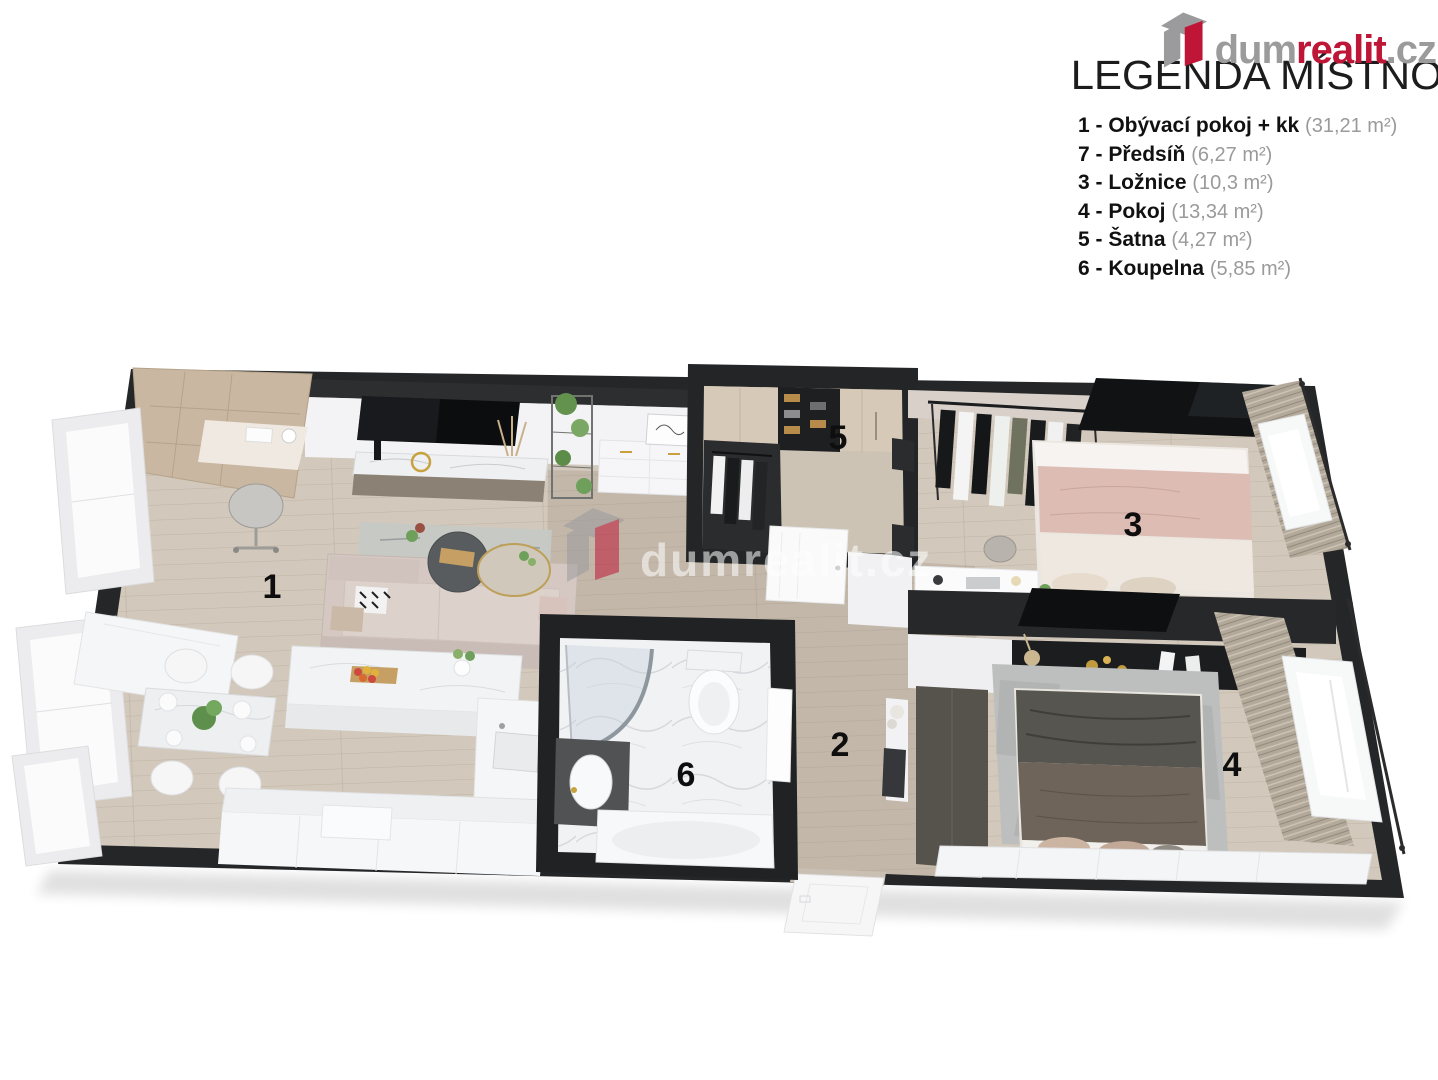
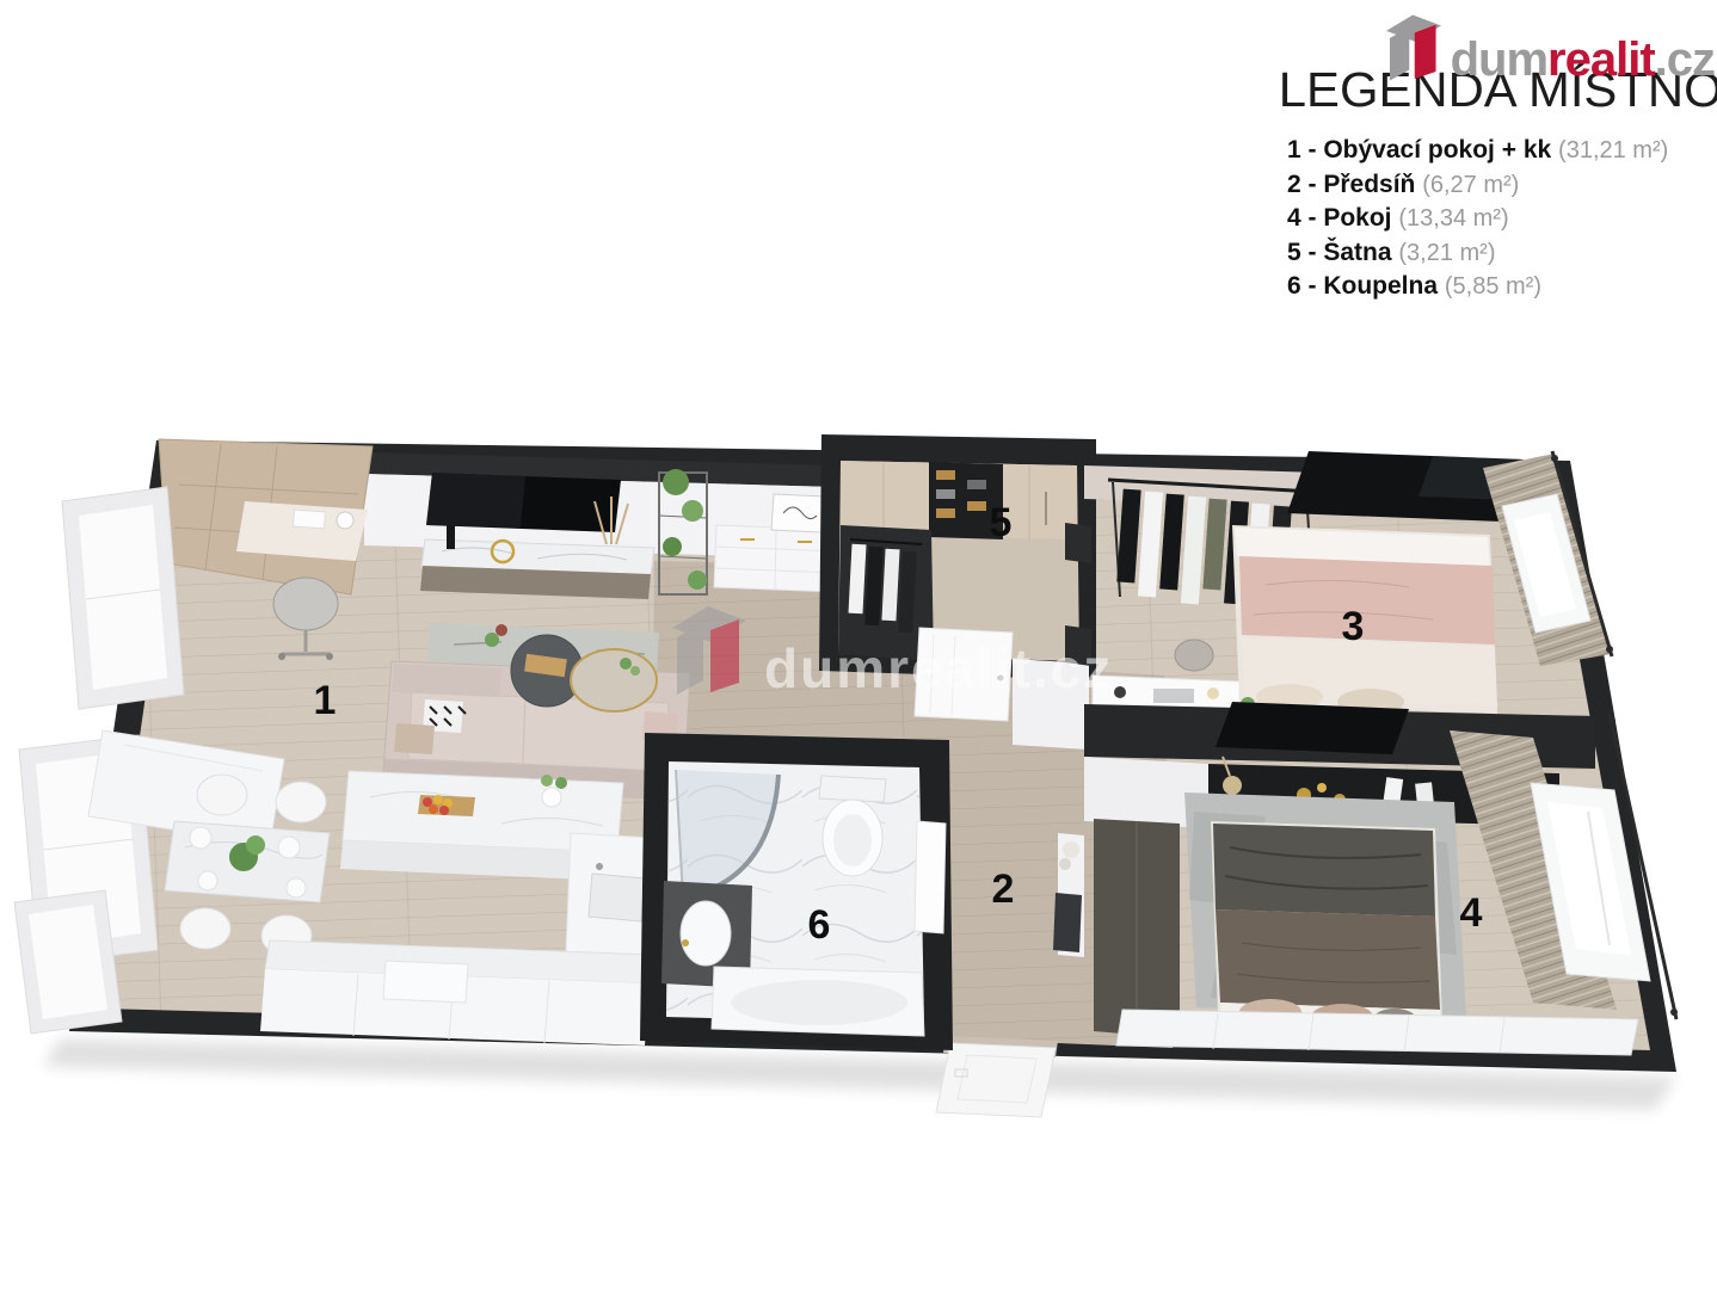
  dumrealit.cz
  LEGENDA MÍSTNO
  1 - Obývací pokoj + kk (31,21 m²)
- 7 - Předsíň (6,27 m²)
+ 2 - Předsíň (6,27 m²)
- 3 - Ložnice (10,3 m²)
  4 - Pokoj (13,34 m²)
- 5 - Šatna (4,27 m²)
+ 5 - Šatna (3,21 m²)
  6 - Koupelna (5,85 m²)
  dumrealit.cz
  1
  2
  3
  4
  5
  6
